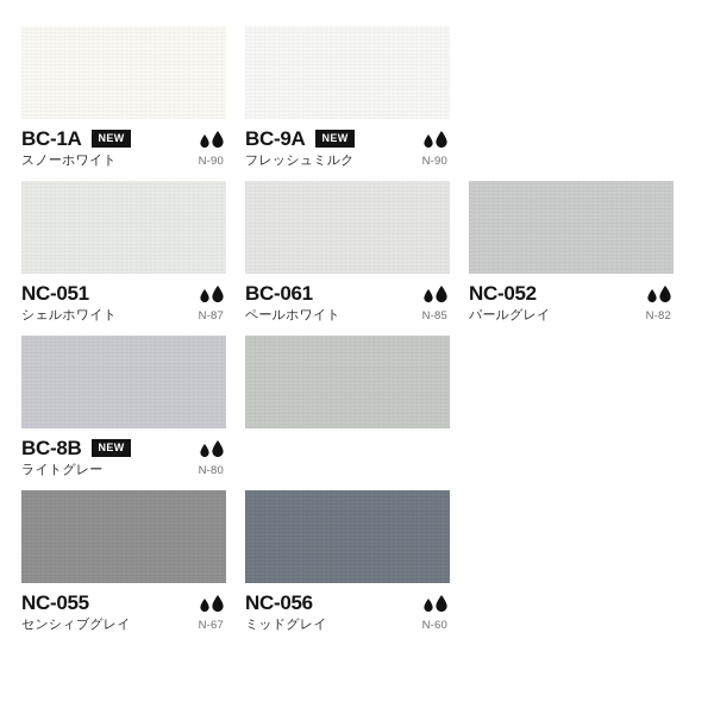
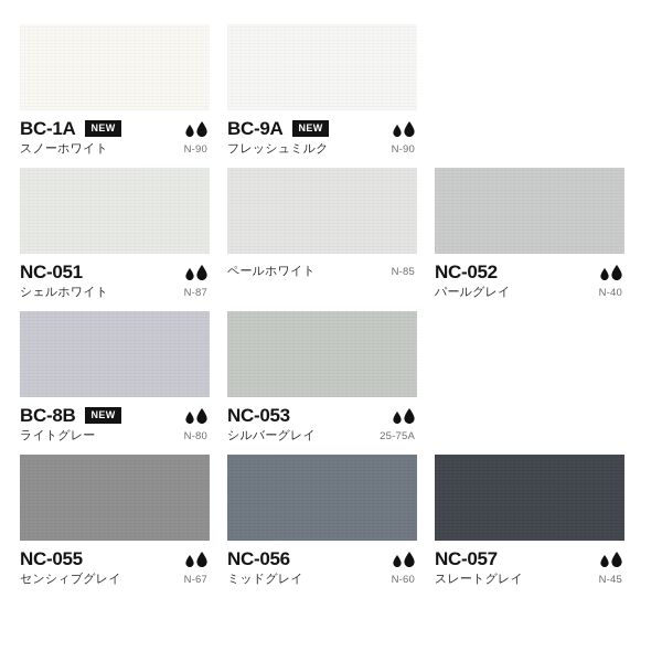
  BC-1A
  NEW
  スノーホワイト
  N-90
  BC-9A
  NEW
  フレッシュミルク
  N-90
  NC-051
  シェルホワイト
  N-87
- BC-061
  ペールホワイト
  N-85
  NC-052
  パールグレイ
- N-82
+ N-40
  BC-8B
  NEW
  ライトグレー
  N-80
+ NC-053
+ シルバーグレイ
+ 25-75A
  NC-055
  センシィブグレイ
  N-67
  NC-056
  ミッドグレイ
  N-60
+ NC-057
+ スレートグレイ
+ N-45
